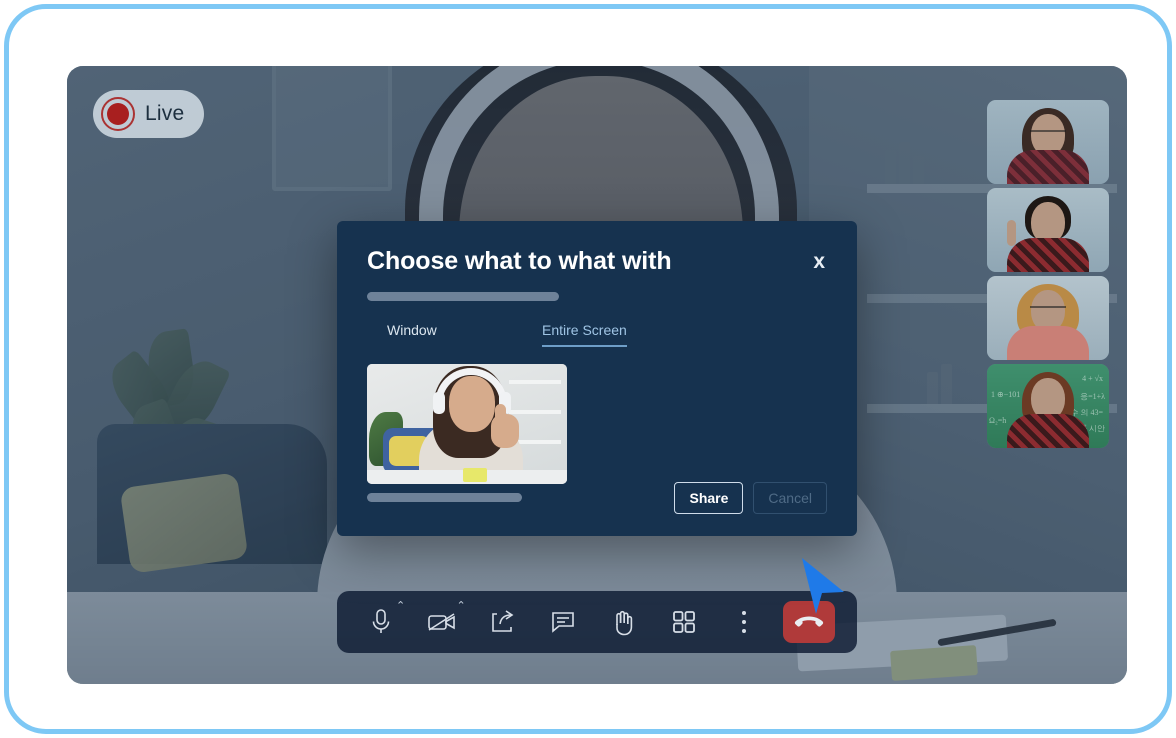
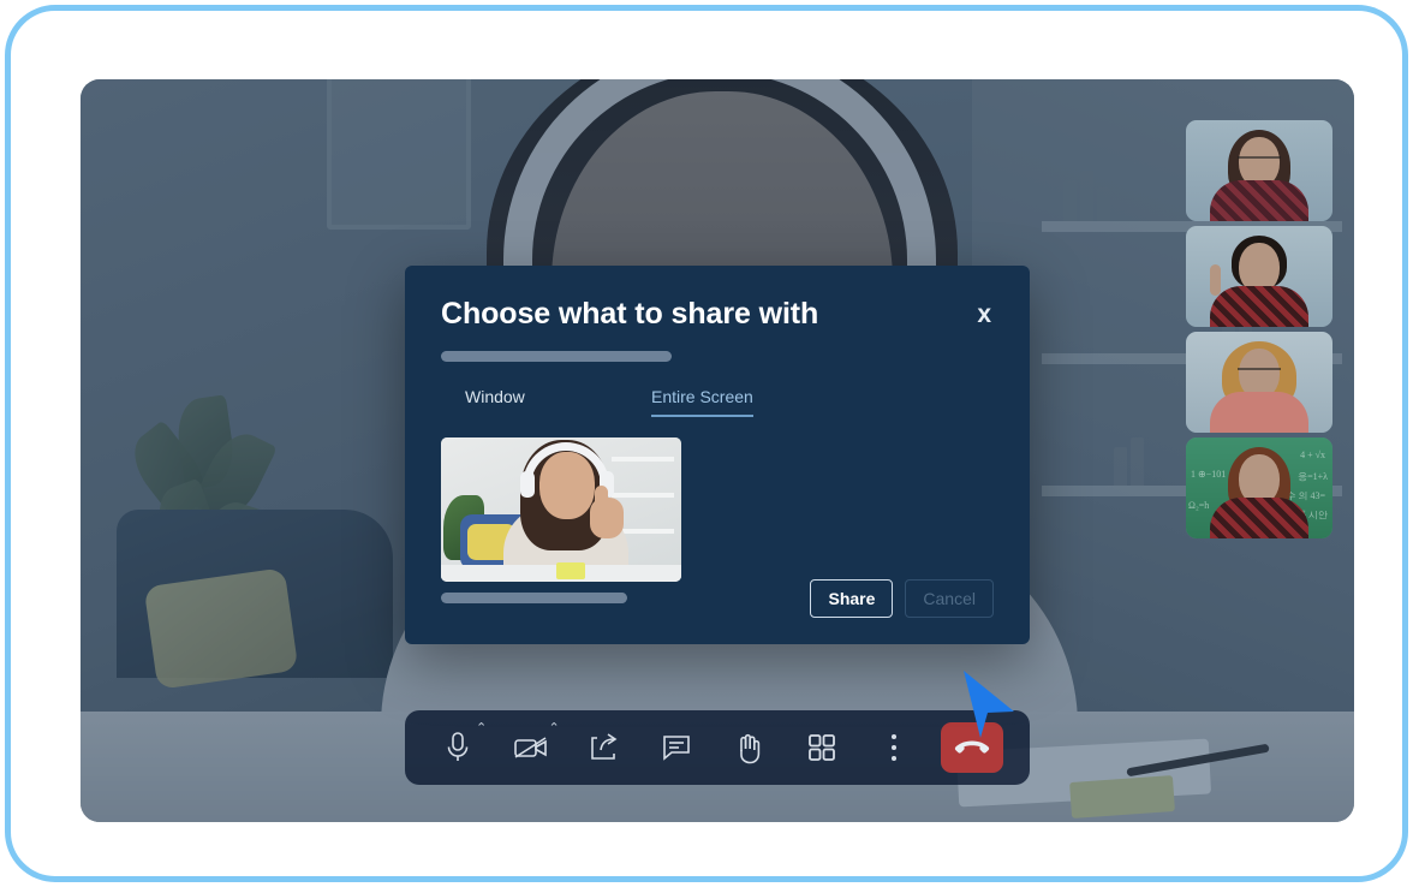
- Live
  1 ⊕−101
  Ω₂=h
  4 + √x
  응=1+λ
  수 의 43=
- Choose what to what with
+ Choose what to share with
  x
  Window
  Entire Screen
  Share
  Cancel
  ⌃
  ⌃
